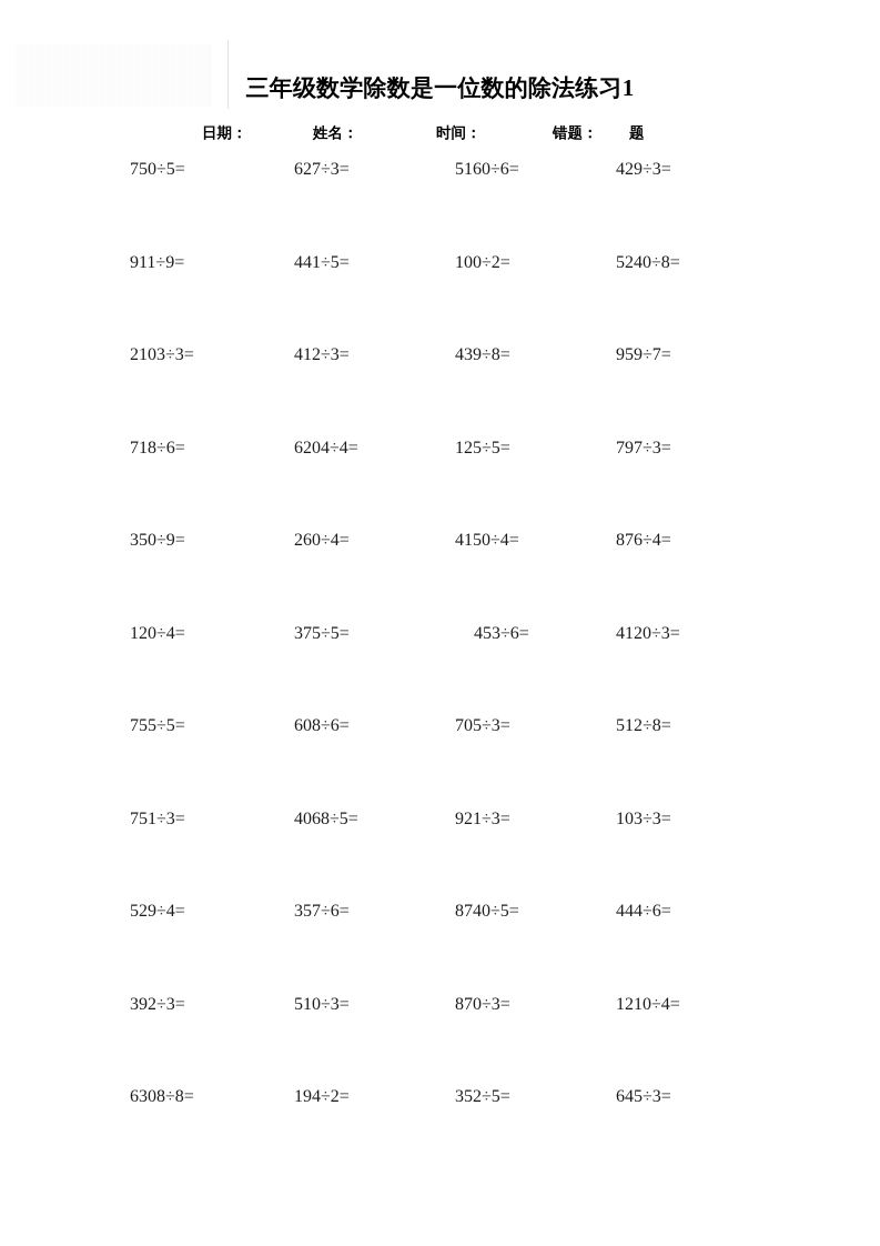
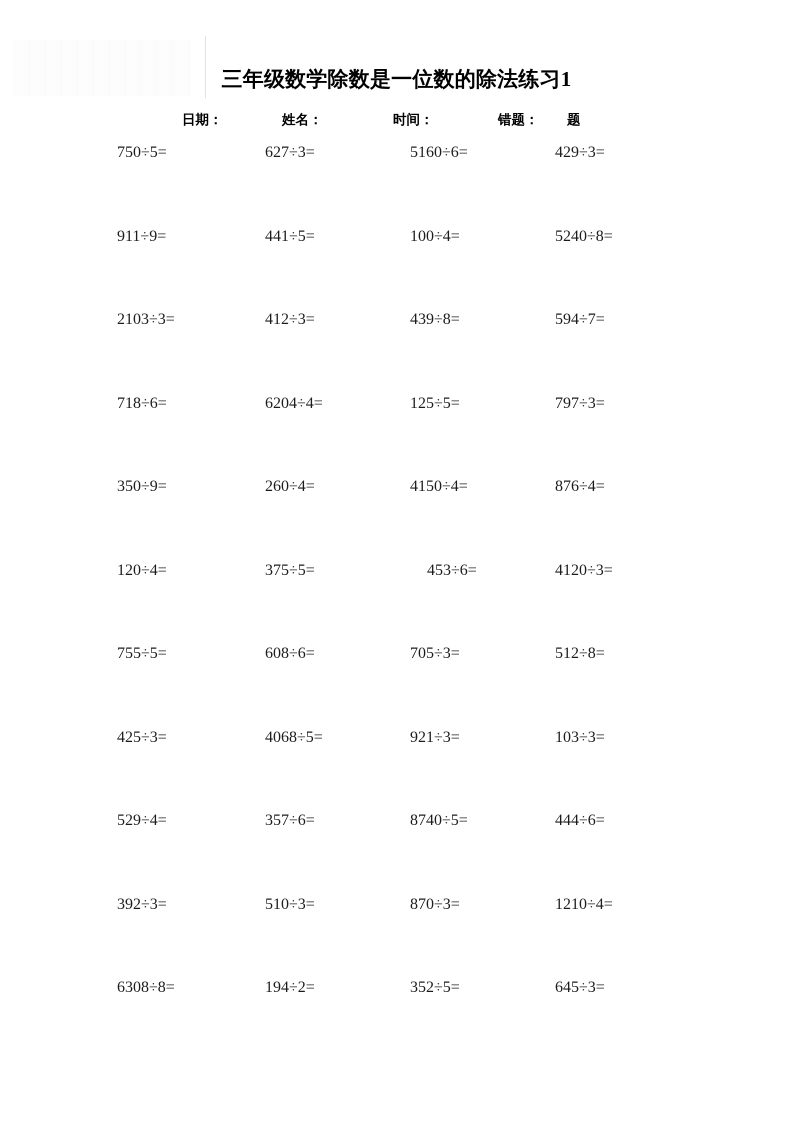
  三年级数学除数是一位数的除法练习1
  日期：
  姓名：
  时间：
  错题：
  题
  750÷5=
  627÷3=
  5160÷6=
  429÷3=
  911÷9=
  441÷5=
- 100÷2=
+ 100÷4=
  5240÷8=
  2103÷3=
  412÷3=
  439÷8=
- 959÷7=
+ 594÷7=
  718÷6=
  6204÷4=
  125÷5=
  797÷3=
  350÷9=
  260÷4=
  4150÷4=
  876÷4=
  120÷4=
  375÷5=
  453÷6=
  4120÷3=
  755÷5=
  608÷6=
  705÷3=
  512÷8=
- 751÷3=
+ 425÷3=
  4068÷5=
  921÷3=
  103÷3=
  529÷4=
  357÷6=
  8740÷5=
  444÷6=
  392÷3=
  510÷3=
  870÷3=
  1210÷4=
  6308÷8=
  194÷2=
  352÷5=
  645÷3=
